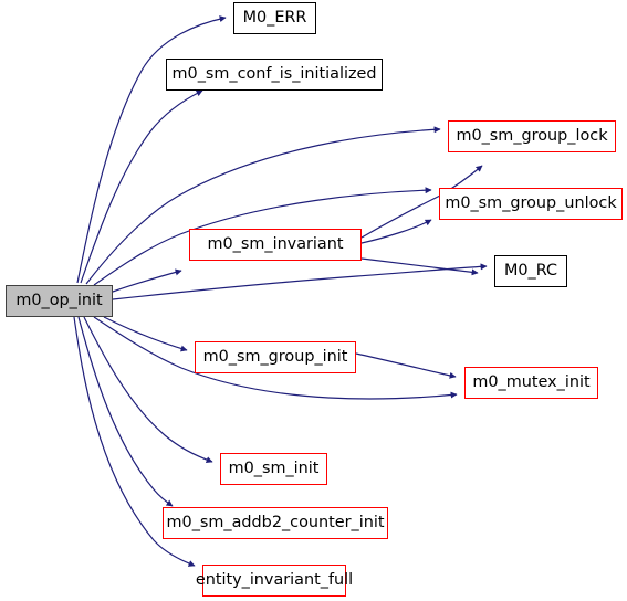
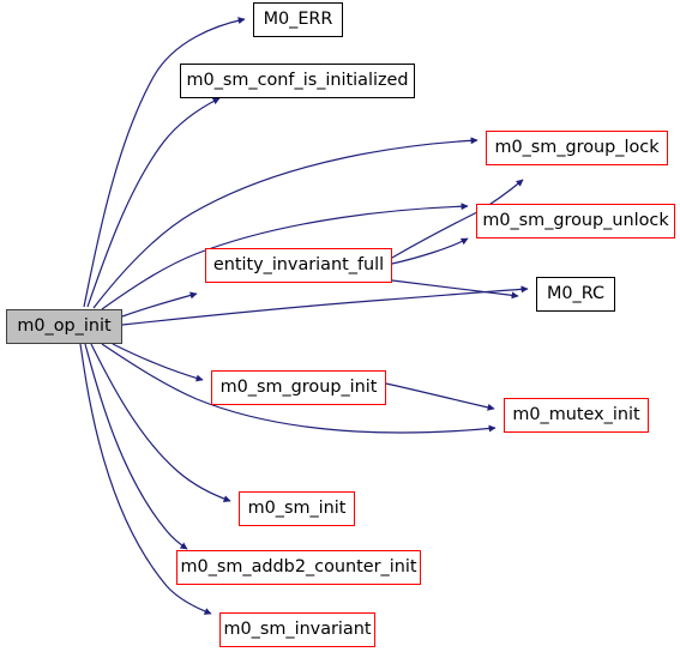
  m0_op_init
  M0_ERR
  m0_sm_conf_is_initialized
  m0_sm_group_lock
  m0_sm_group_unlock
- m0_sm_invariant
+ entity_invariant_full
  M0_RC
  m0_sm_group_init
  m0_mutex_init
  m0_sm_init
  m0_sm_addb2_counter_init
- entity_invariant_full
+ m0_sm_invariant
